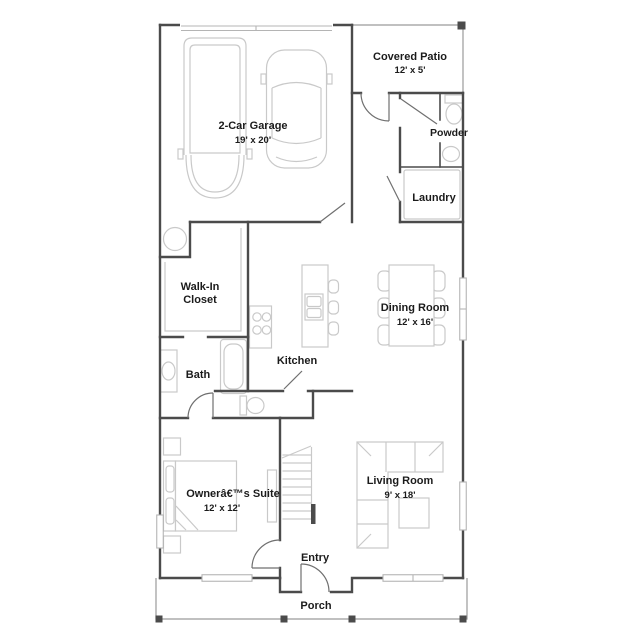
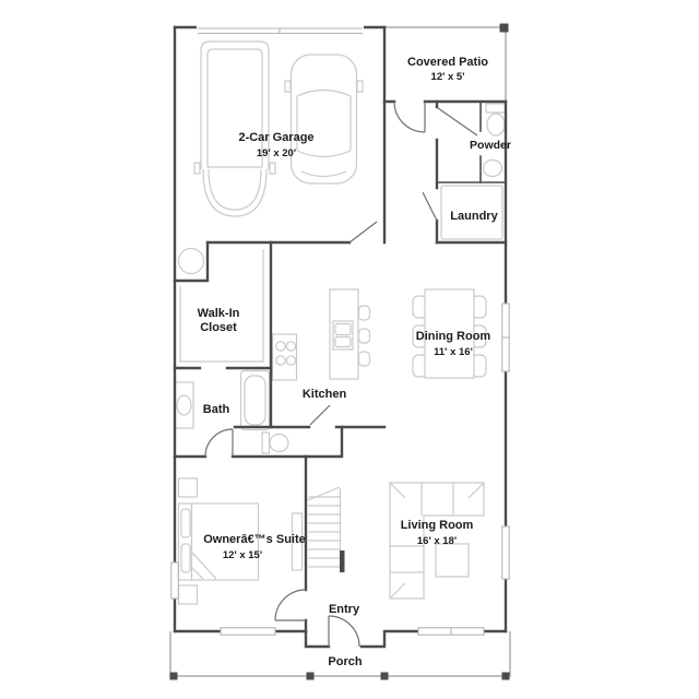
  2-Car Garage
  19' x 20'
  Covered Patio
  12' x 5'
  Powder
  Laundry
  Walk-In
  Closet
  Dining Room
- 12' x 16'
+ 11' x 16'
  Kitchen
  Bath
  Ownerâ€™s Suite
- 12' x 12'
+ 12' x 15'
  Living Room
- 9' x 18'
+ 16' x 18'
  Entry
  Porch
